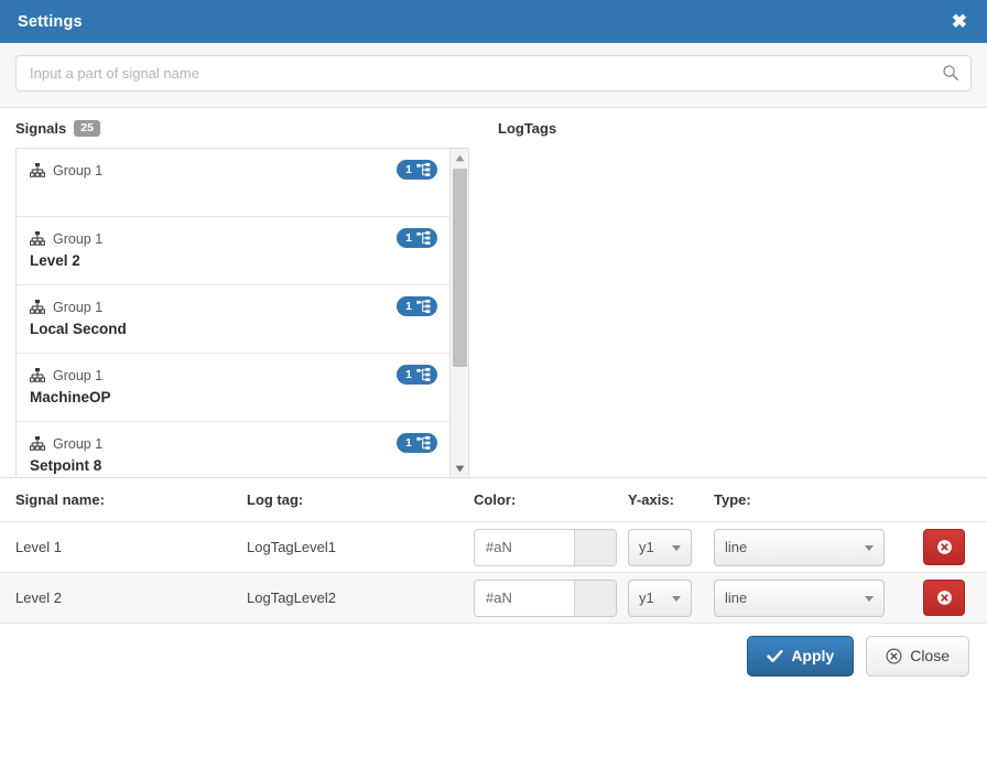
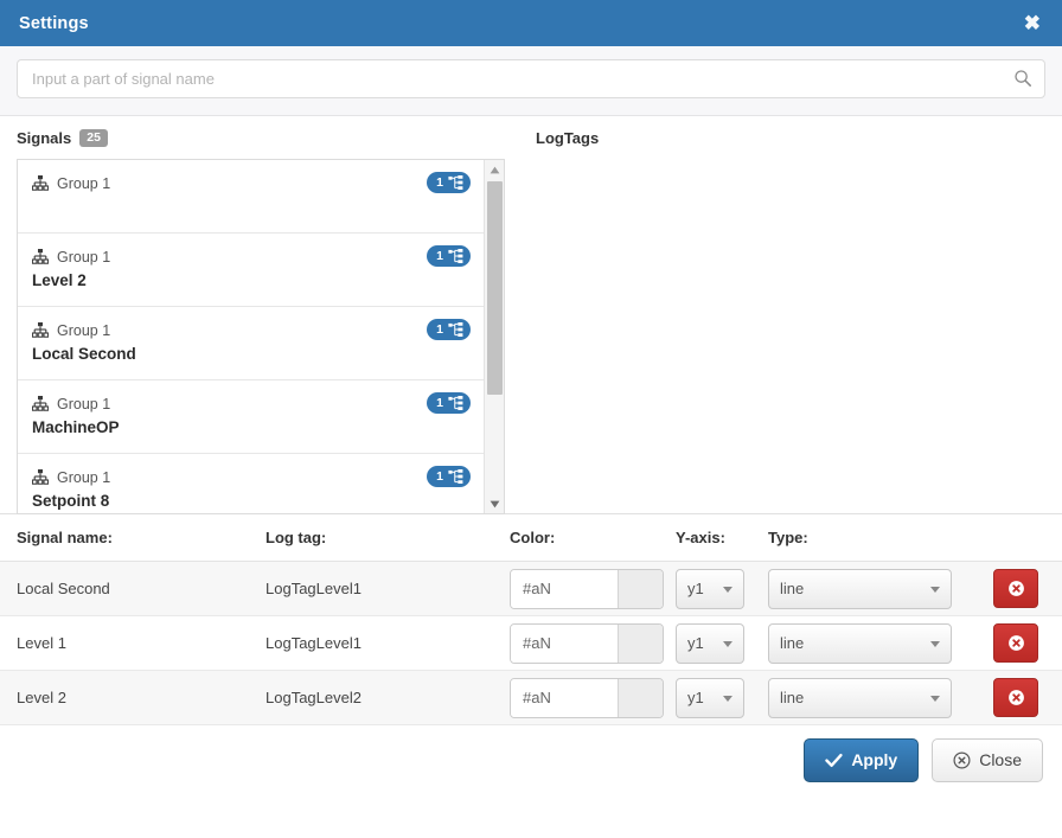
  Settings
  ✖
  Input a part of signal name
  Signals
  25
  Group 1
  1
  Group 1
  Level 2
  1
  Group 1
  Local Second
  1
  Group 1
  MachineOP
  1
  Group 1
  Setpoint 8
  1
  LogTags
  Signal name:	Log tag:	Color:	Y-axis:	Type:
+ Local Second	LogTagLevel1	#aN	y1	line
  Level 1	LogTagLevel1	#aN	y1	line
  Level 2	LogTagLevel2	#aN	y1	line
  Apply
  Close
